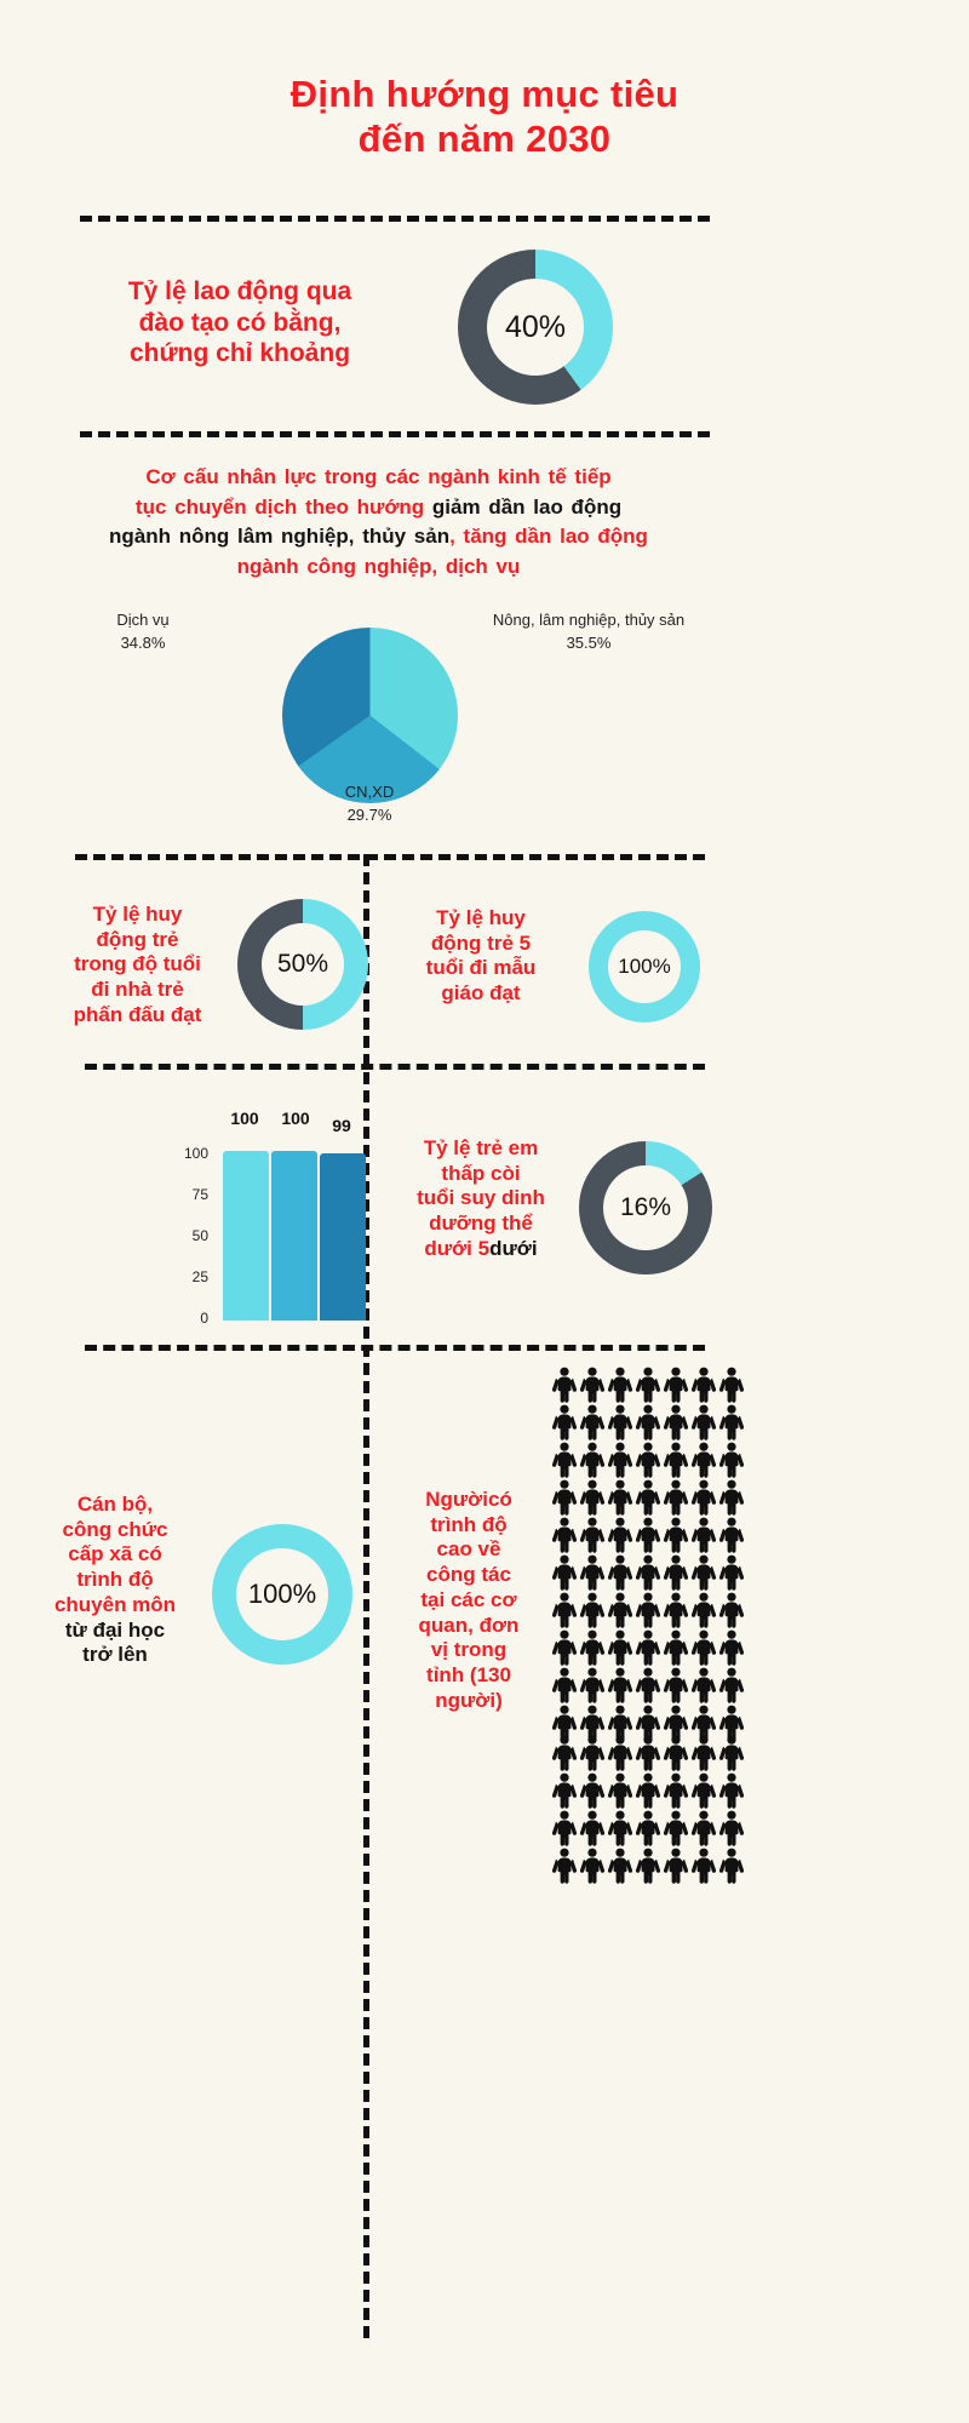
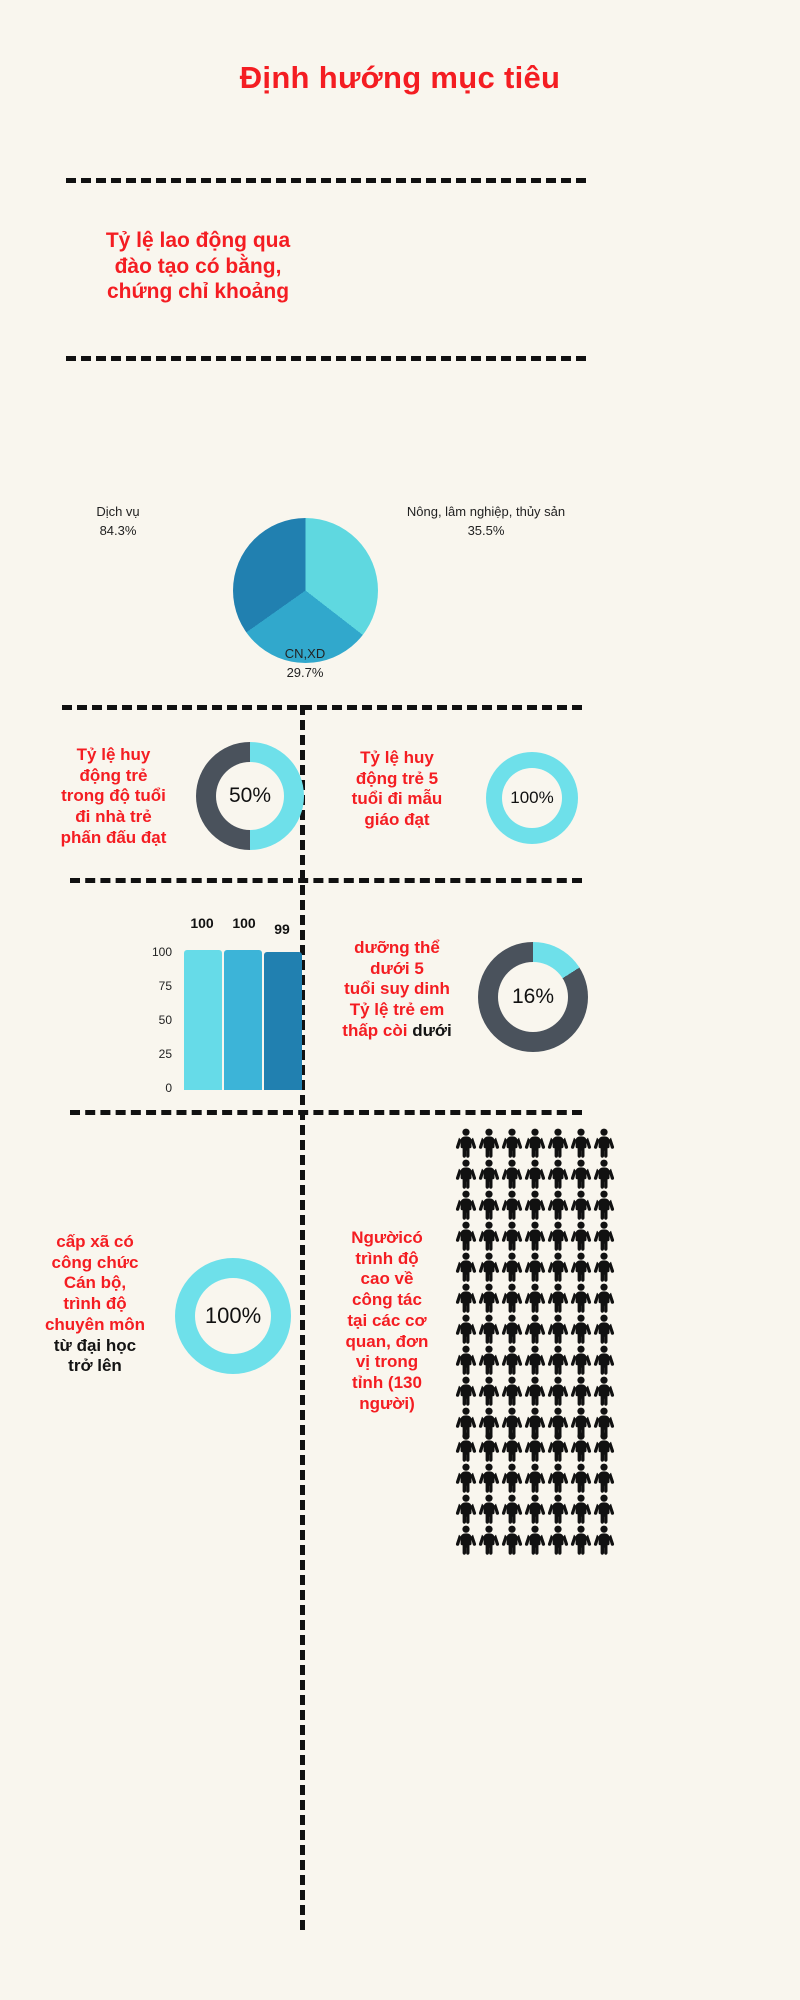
  Định hướng mục tiêu
- đến năm 2030
  Tỷ lệ lao động qua
  đào tạo có bằng,
  chứng chỉ khoảng
- 40%
- Cơ cấu nhân lực trong các ngành kinh tế tiếp
- tục chuyển dịch theo hướng giảm dần lao động
- ngành nông lâm nghiệp, thủy sản, tăng dần lao động
- ngành công nghiệp, dịch vụ
  Nông, lâm nghiệp, thủy sản
  35.5%
  Dịch vụ
- 34.8%
+ 84.3%
  CN,XD
  29.7%
  Tỷ lệ huy
  động trẻ
  trong độ tuổi
  đi nhà trẻ
  phấn đấu đạt
  50%
  Tỷ lệ huy
  động trẻ 5
  tuổi đi mẫu
  giáo đạt
  100%
  100
  75
  50
  25
  0
  100
  100
  99
- Tỷ lệ trẻ em
+ dưỡng thể
- thấp còi
+ dưới 5
  tuổi suy dinh
- dưỡng thể
+ Tỷ lệ trẻ em
- dưới 5dưới
+ thấp còi dưới
  16%
- Cán bộ,
+ cấp xã có
  công chức
- cấp xã có
+ Cán bộ,
  trình độ
  chuyên môn
  từ đại học
  trở lên
  100%
  Ngườicó
  trình độ
  cao về
  công tác
  tại các cơ
  quan, đơn
  vị trong
  tỉnh (130
  người)
